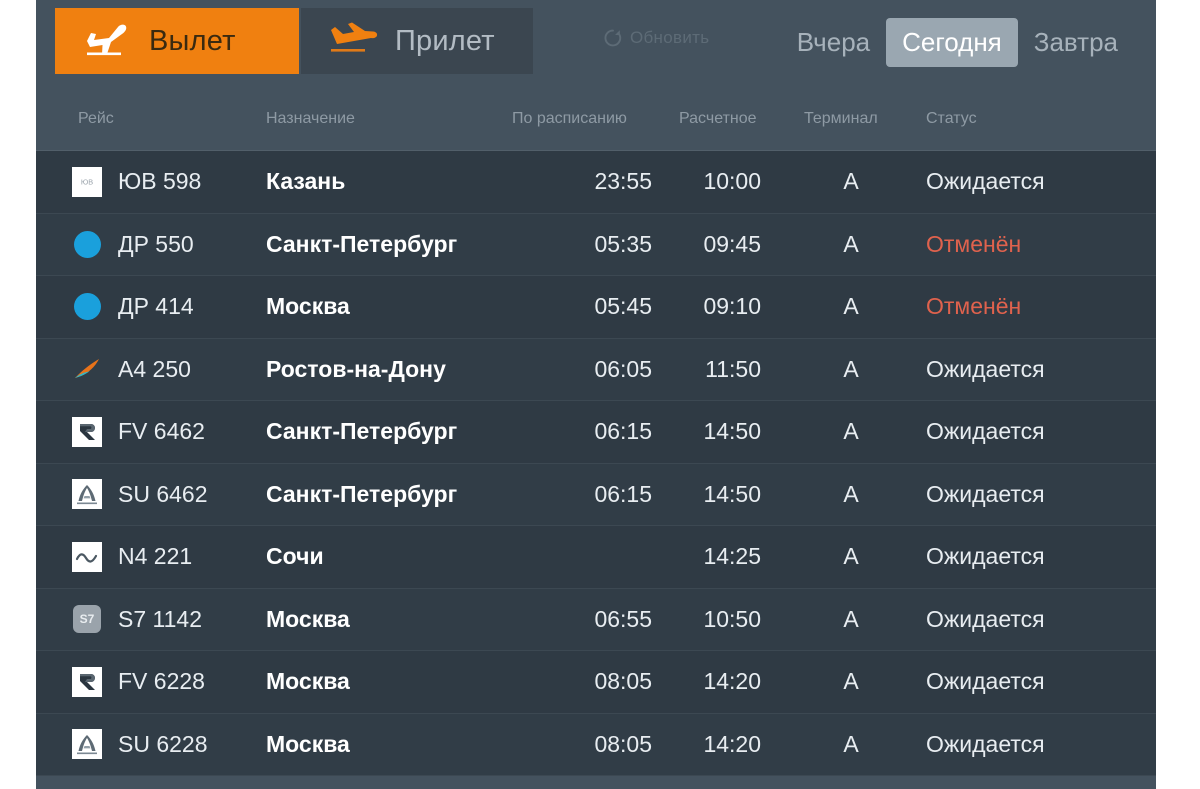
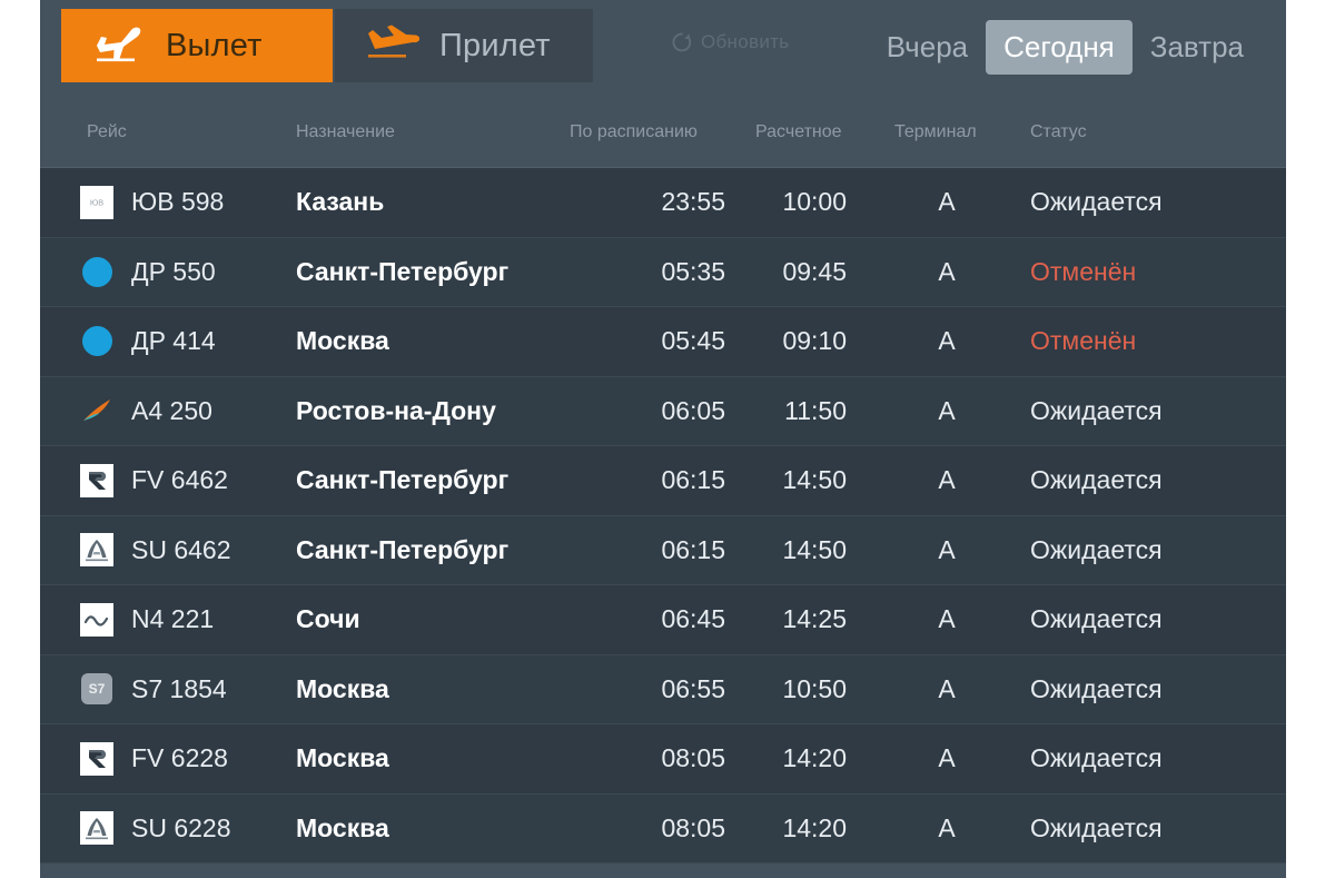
  Вылет
  Прилет
  Обновить
  Вчера
  Сегодня
  Завтра
  Рейс
  Назначение
  По расписанию
  Расчетное
  Терминал
  Статус
  ЮВ
  ЮВ 598
  Казань
  23:55
  10:00
  A
  Ожидается
  ДР 550
  Санкт-Петербург
  05:35
  09:45
  A
  Отменён
  ДР 414
  Москва
  05:45
  09:10
  A
  Отменён
  A4 250
  Ростов-на-Дону
  06:05
  11:50
  A
  Ожидается
  FV 6462
  Санкт-Петербург
  06:15
  14:50
  A
  Ожидается
  SU 6462
  Санкт-Петербург
  06:15
  14:50
  A
  Ожидается
  N4 221
  Сочи
+ 06:45
  14:25
  A
  Ожидается
  S7
- S7 1142
+ S7 1854
  Москва
  06:55
  10:50
  A
  Ожидается
  FV 6228
  Москва
  08:05
  14:20
  A
  Ожидается
  SU 6228
  Москва
  08:05
  14:20
  A
  Ожидается
